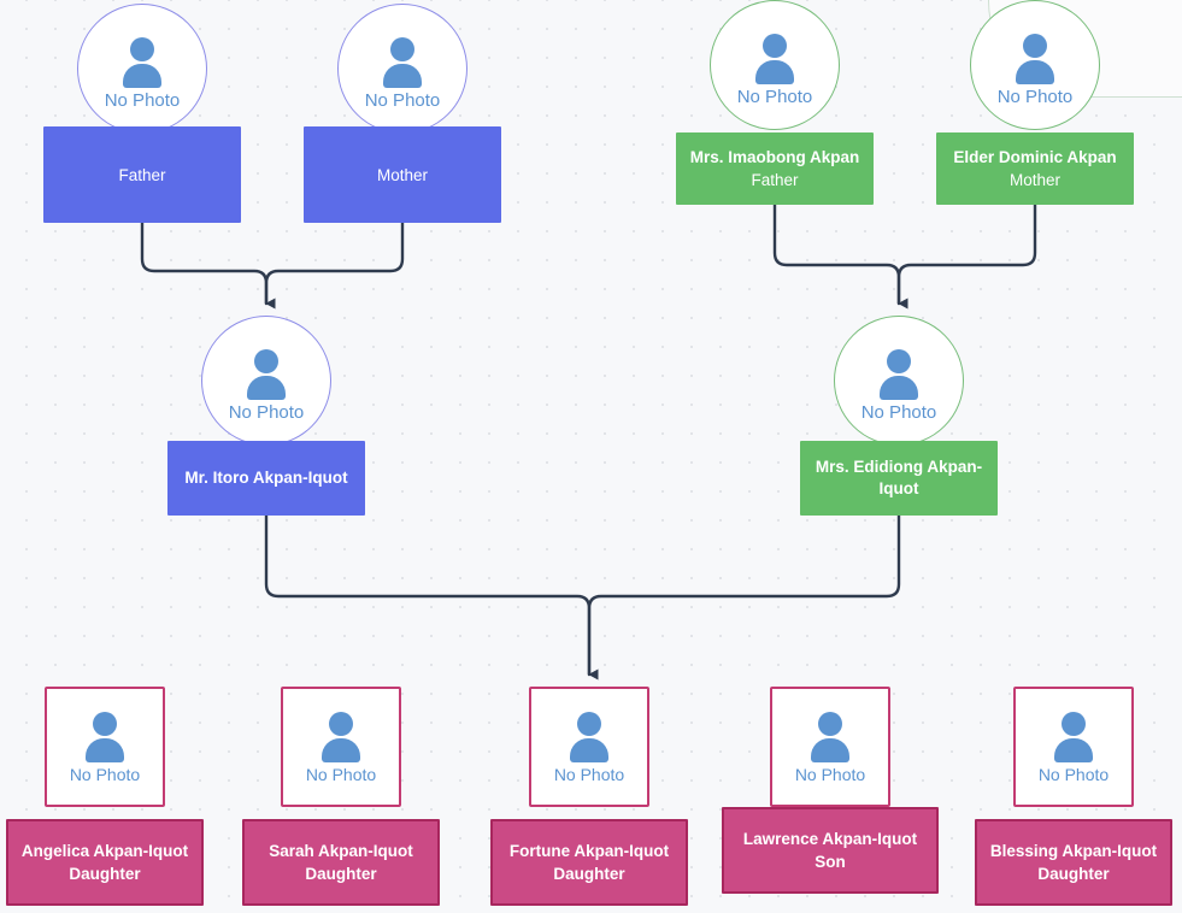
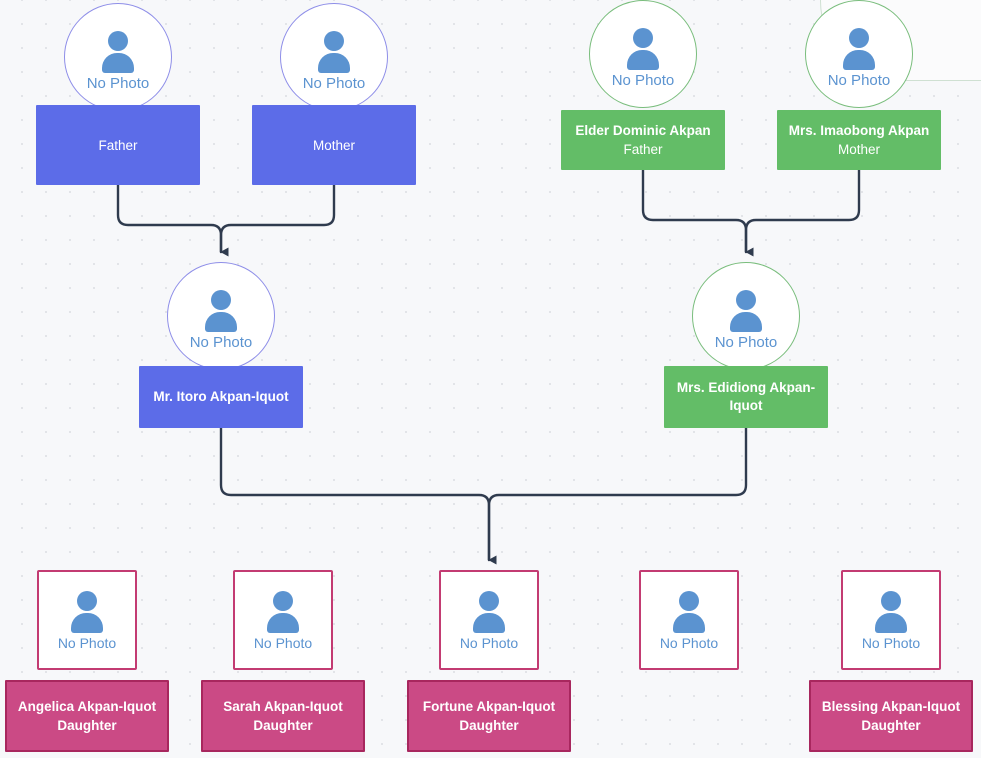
  No Photo
  Father
  No Photo
  Mother
  No Photo
- Mrs. Imaobong Akpan
+ Elder Dominic Akpan
  Father
  No Photo
- Elder Dominic Akpan
+ Mrs. Imaobong Akpan
  Mother
  No Photo
  Mr. Itoro Akpan-Iquot
  No Photo
  Mrs. Edidiong Akpan-Iquot
  No Photo
  Angelica Akpan-Iquot
  Daughter
  No Photo
  Sarah Akpan-Iquot
  Daughter
  No Photo
  Fortune Akpan-Iquot
  Daughter
  No Photo
- Lawrence Akpan-Iquot
- Son
  No Photo
  Blessing Akpan-Iquot
  Daughter
